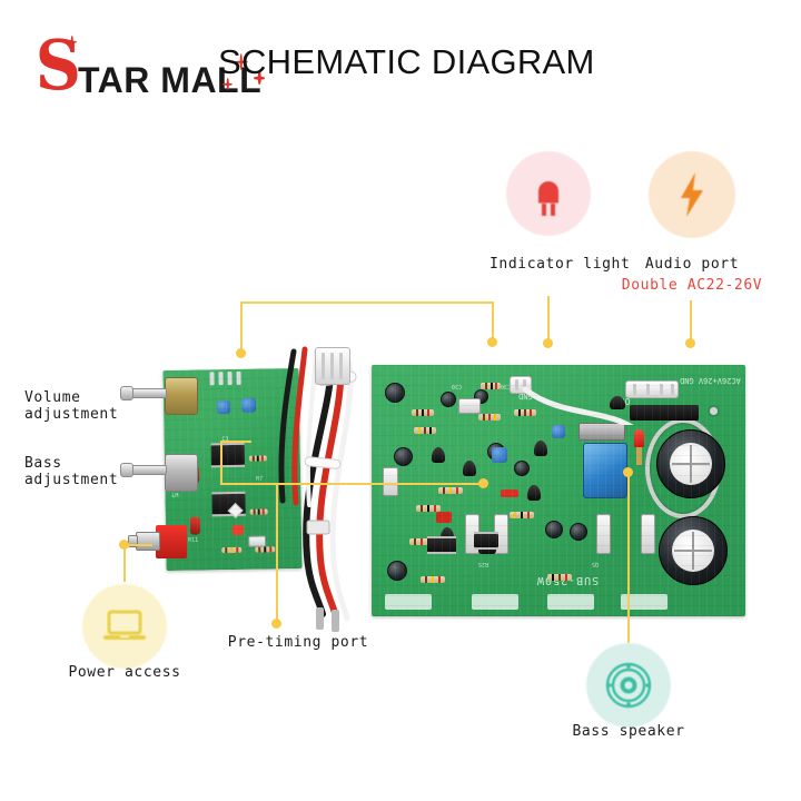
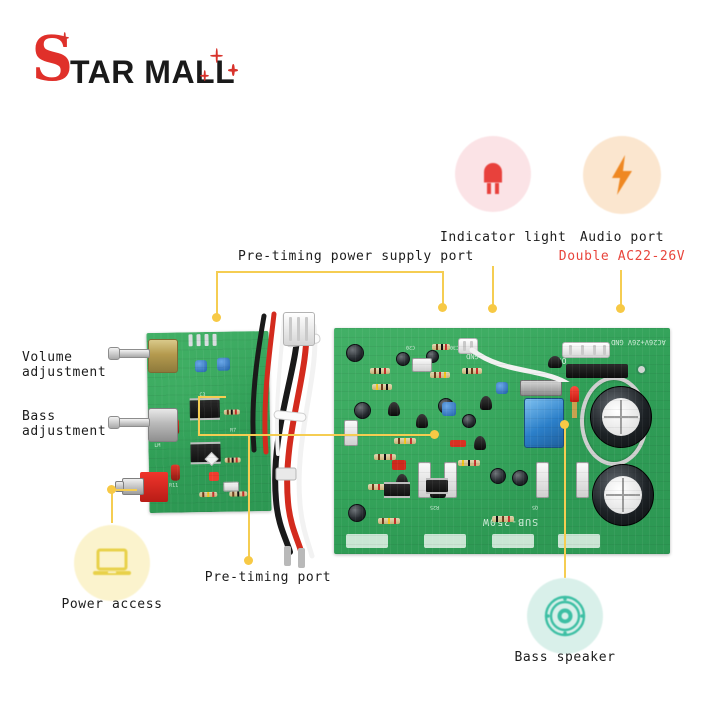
  S
  TAR MAL
- SCHEMATIC DIAGRAM
  Indicator light
  Audio port
  Double AC22-26V
+ Pre-timing power supply port
  Volume
  adjustment
  Bass
  adjustment
  Power access
  Pre-timing port
  Bass speaker
